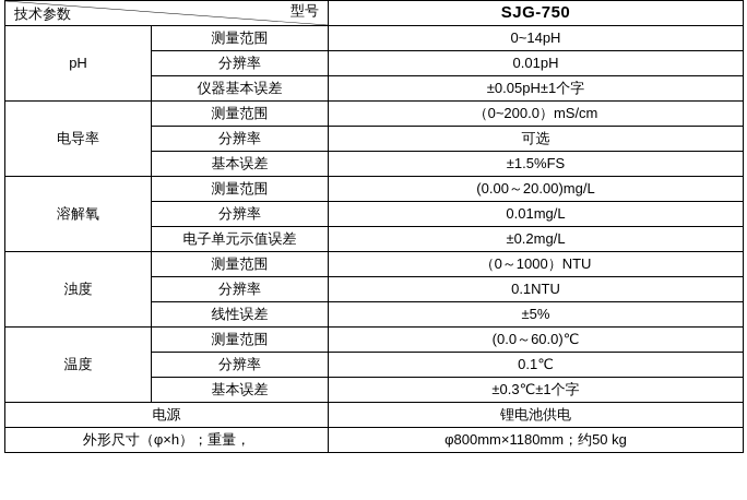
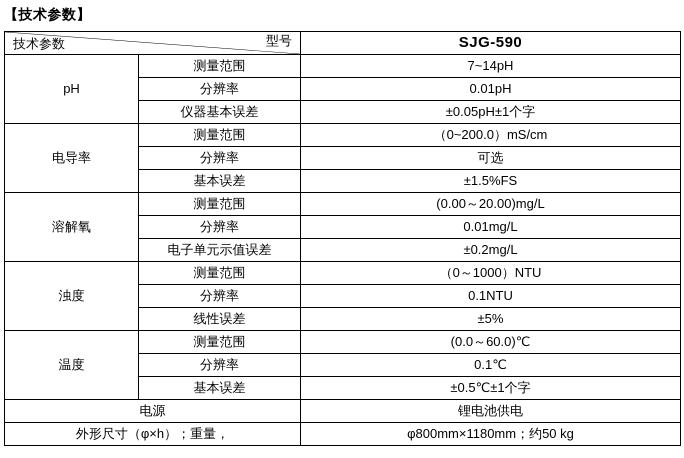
+ 【技术参数】
- 型号 技术参数	SJG-750
+ 型号 技术参数	SJG-590
- pH	测量范围	0~14pH
+ pH	测量范围	7~14pH
  分辨率	0.01pH
  仪器基本误差	±0.05pH±1个字
  电导率	测量范围	（0~200.0）mS/cm
  分辨率	可选
  基本误差	±1.5%FS
  溶解氧	测量范围	(0.00～20.00)mg/L
  分辨率	0.01mg/L
  电子单元示值误差	±0.2mg/L
  浊度	测量范围	（0～1000）NTU
  分辨率	0.1NTU
  线性误差	±5%
  温度	测量范围	(0.0～60.0)℃
  分辨率	0.1℃
- 基本误差	±0.3℃±1个字
+ 基本误差	±0.5℃±1个字
  电源	锂电池供电
  外形尺寸（φ×h）；重量，	φ800mm×1180mm；约50 kg
